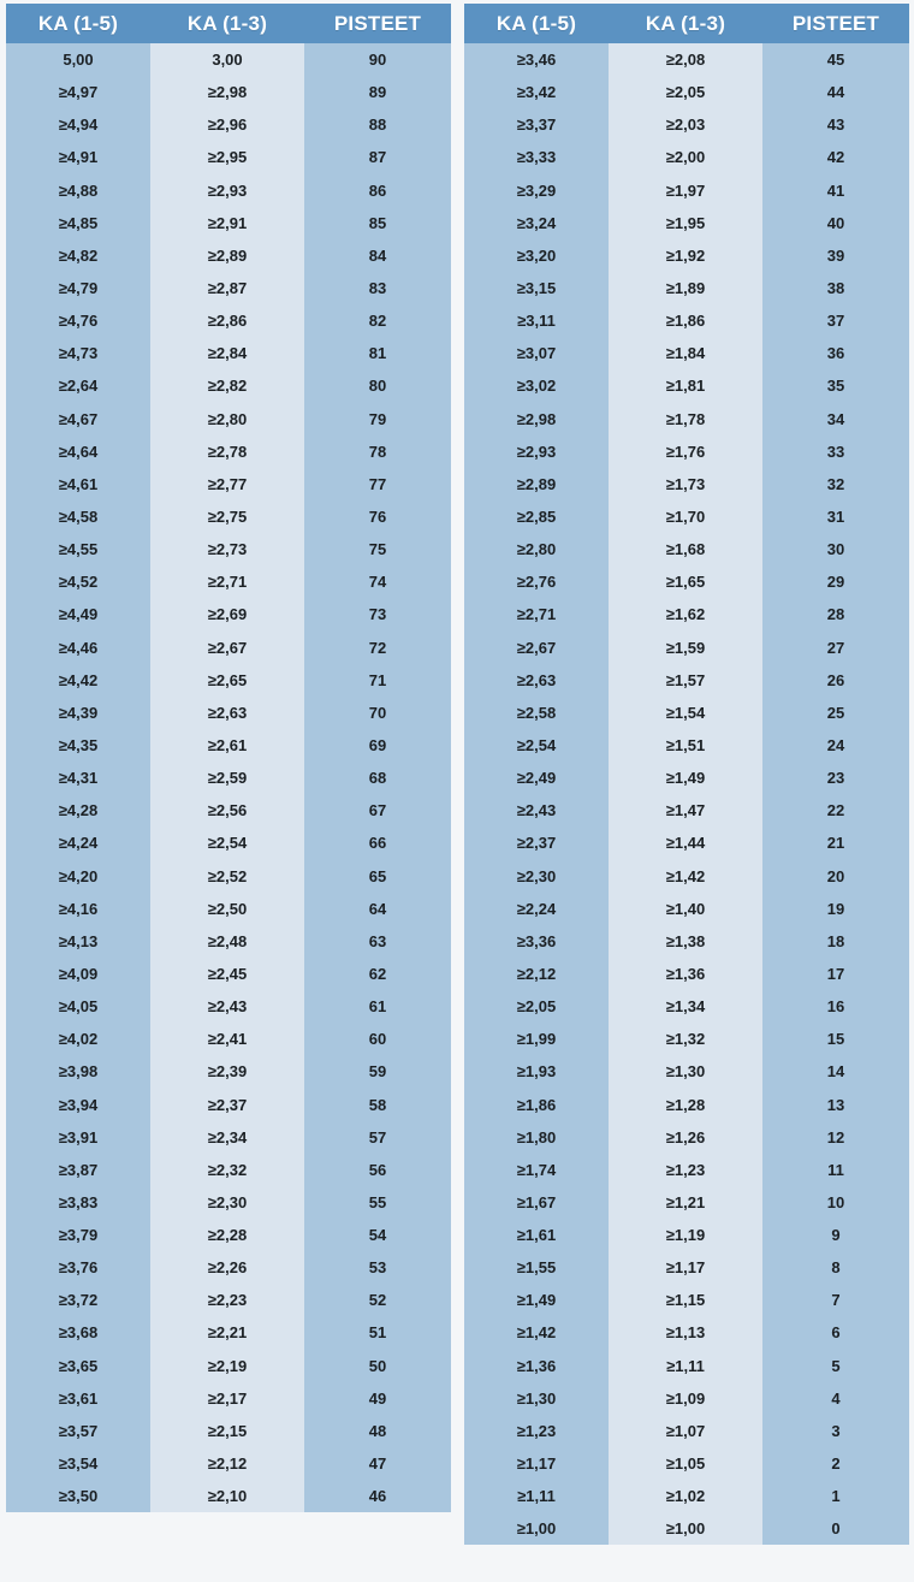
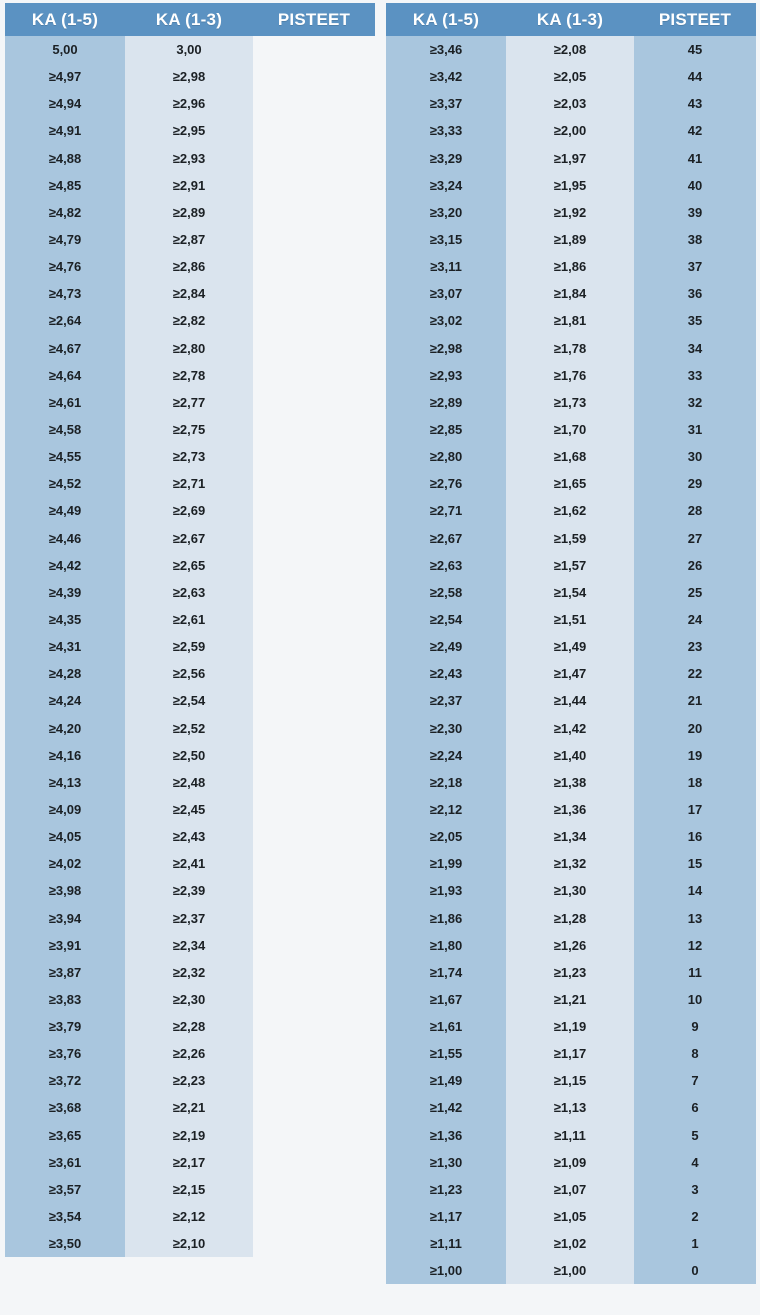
  KA (1-5)
  KA (1-3)
  PISTEET
  5,00
  ≥4,97
  ≥4,94
  ≥4,91
  ≥4,88
  ≥4,85
  ≥4,82
  ≥4,79
  ≥4,76
  ≥4,73
  ≥2,64
  ≥4,67
  ≥4,64
  ≥4,61
  ≥4,58
  ≥4,55
  ≥4,52
  ≥4,49
  ≥4,46
  ≥4,42
  ≥4,39
  ≥4,35
  ≥4,31
  ≥4,28
  ≥4,24
  ≥4,20
  ≥4,16
  ≥4,13
  ≥4,09
  ≥4,05
  ≥4,02
  ≥3,98
  ≥3,94
  ≥3,91
  ≥3,87
  ≥3,83
  ≥3,79
  ≥3,76
  ≥3,72
  ≥3,68
  ≥3,65
  ≥3,61
  ≥3,57
  ≥3,54
  ≥3,50
  3,00
  ≥2,98
  ≥2,96
  ≥2,95
  ≥2,93
  ≥2,91
  ≥2,89
  ≥2,87
  ≥2,86
  ≥2,84
  ≥2,82
  ≥2,80
  ≥2,78
  ≥2,77
  ≥2,75
  ≥2,73
  ≥2,71
  ≥2,69
  ≥2,67
  ≥2,65
  ≥2,63
  ≥2,61
  ≥2,59
  ≥2,56
  ≥2,54
  ≥2,52
  ≥2,50
  ≥2,48
  ≥2,45
  ≥2,43
  ≥2,41
  ≥2,39
  ≥2,37
  ≥2,34
  ≥2,32
  ≥2,30
  ≥2,28
  ≥2,26
  ≥2,23
  ≥2,21
  ≥2,19
  ≥2,17
  ≥2,15
  ≥2,12
  ≥2,10
- 90
- 89
- 88
- 87
- 86
- 85
- 84
- 83
- 82
- 81
- 80
- 79
- 78
- 77
- 76
- 75
- 74
- 73
- 72
- 71
- 70
- 69
- 68
- 67
- 66
- 65
- 64
- 63
- 62
- 61
- 60
- 59
- 58
- 57
- 56
- 55
- 54
- 53
- 52
- 51
- 50
- 49
- 48
- 47
- 46
  KA (1-5)
  KA (1-3)
  PISTEET
  ≥3,46
  ≥3,42
  ≥3,37
  ≥3,33
  ≥3,29
  ≥3,24
  ≥3,20
  ≥3,15
  ≥3,11
  ≥3,07
  ≥3,02
  ≥2,98
  ≥2,93
  ≥2,89
  ≥2,85
  ≥2,80
  ≥2,76
  ≥2,71
  ≥2,67
  ≥2,63
  ≥2,58
  ≥2,54
  ≥2,49
  ≥2,43
  ≥2,37
  ≥2,30
  ≥2,24
- ≥3,36
+ ≥2,18
  ≥2,12
  ≥2,05
  ≥1,99
  ≥1,93
  ≥1,86
  ≥1,80
  ≥1,74
  ≥1,67
  ≥1,61
  ≥1,55
  ≥1,49
  ≥1,42
  ≥1,36
  ≥1,30
  ≥1,23
  ≥1,17
  ≥1,11
  ≥1,00
  ≥2,08
  ≥2,05
  ≥2,03
  ≥2,00
  ≥1,97
  ≥1,95
  ≥1,92
  ≥1,89
  ≥1,86
  ≥1,84
  ≥1,81
  ≥1,78
  ≥1,76
  ≥1,73
  ≥1,70
  ≥1,68
  ≥1,65
  ≥1,62
  ≥1,59
  ≥1,57
  ≥1,54
  ≥1,51
  ≥1,49
  ≥1,47
  ≥1,44
  ≥1,42
  ≥1,40
  ≥1,38
  ≥1,36
  ≥1,34
  ≥1,32
  ≥1,30
  ≥1,28
  ≥1,26
  ≥1,23
  ≥1,21
  ≥1,19
  ≥1,17
  ≥1,15
  ≥1,13
  ≥1,11
  ≥1,09
  ≥1,07
  ≥1,05
  ≥1,02
  ≥1,00
  45
  44
  43
  42
  41
  40
  39
  38
  37
  36
  35
  34
  33
  32
  31
  30
  29
  28
  27
  26
  25
  24
  23
  22
  21
  20
  19
  18
  17
  16
  15
  14
  13
  12
  11
  10
  9
  8
  7
  6
  5
  4
  3
  2
  1
  0
